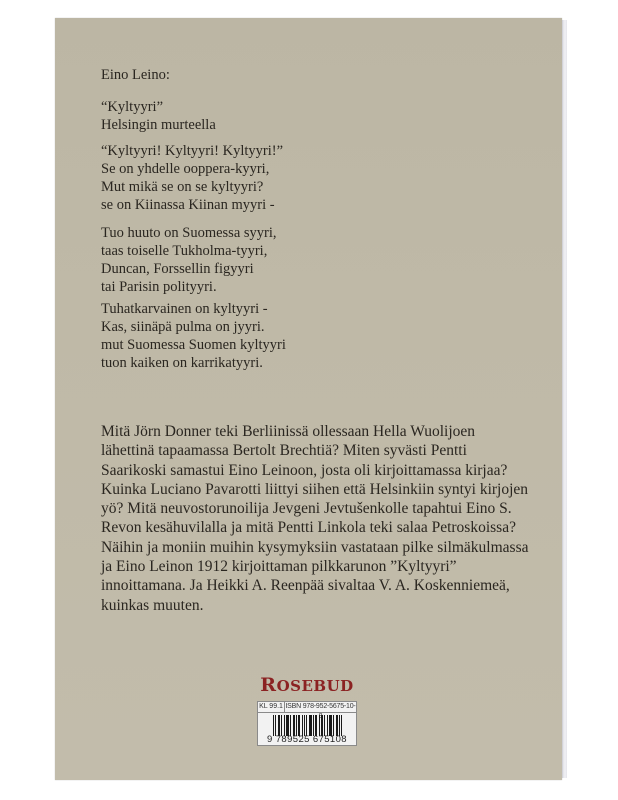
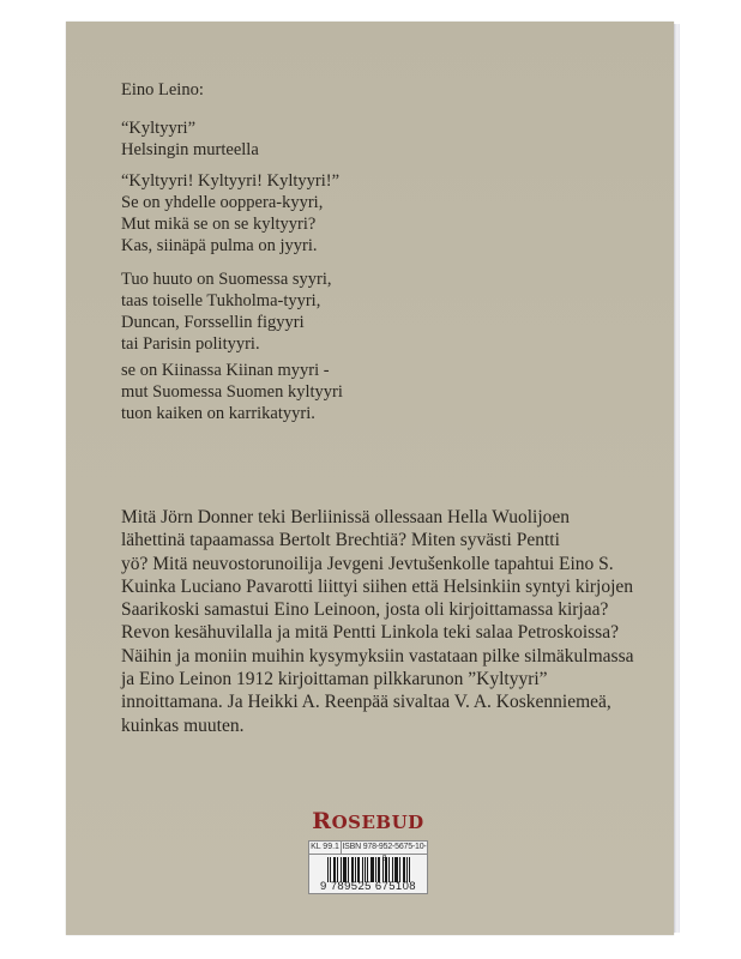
  Eino Leino:
  “Kyltyyri”
  Helsingin murteella
  “Kyltyyri! Kyltyyri! Kyltyyri!”
  Se on yhdelle ooppera-kyyri,
  Mut mikä se on se kyltyyri?
- se on Kiinassa Kiinan myyri -
+ Kas, siinäpä pulma on jyyri.
  Tuo huuto on Suomessa syyri,
  taas toiselle Tukholma-tyyri,
  Duncan, Forssellin figyyri
  tai Parisin polityyri.
- Tuhatkarvainen on kyltyyri -
- Kas, siinäpä pulma on jyyri.
+ se on Kiinassa Kiinan myyri -
  mut Suomessa Suomen kyltyyri
  tuon kaiken on karrikatyyri.
  Mitä Jörn Donner teki Berliinissä ollessaan Hella Wuolijoen
  lähettinä tapaamassa Bertolt Brechtiä? Miten syvästi Pentti
- Saarikoski samastui Eino Leinoon, josta oli kirjoittamassa kirjaa?
+ yö? Mitä neuvostorunoilija Jevgeni Jevtušenkolle tapahtui Eino S.
  Kuinka Luciano Pavarotti liittyi siihen että Helsinkiin syntyi kirjojen
- yö? Mitä neuvostorunoilija Jevgeni Jevtušenkolle tapahtui Eino S.
+ Saarikoski samastui Eino Leinoon, josta oli kirjoittamassa kirjaa?
  Revon kesähuvilalla ja mitä Pentti Linkola teki salaa Petroskoissa?
  Näihin ja moniin muihin kysymyksiin vastataan pilke silmäkulmassa
  ja Eino Leinon 1912 kirjoittaman pilkkarunon ”Kyltyyri”
  innoittamana. Ja Heikki A. Reenpää sivaltaa V. A. Koskenniemeä,
  kuinkas muuten.
  ROSEBUD
  9 789525 675108
